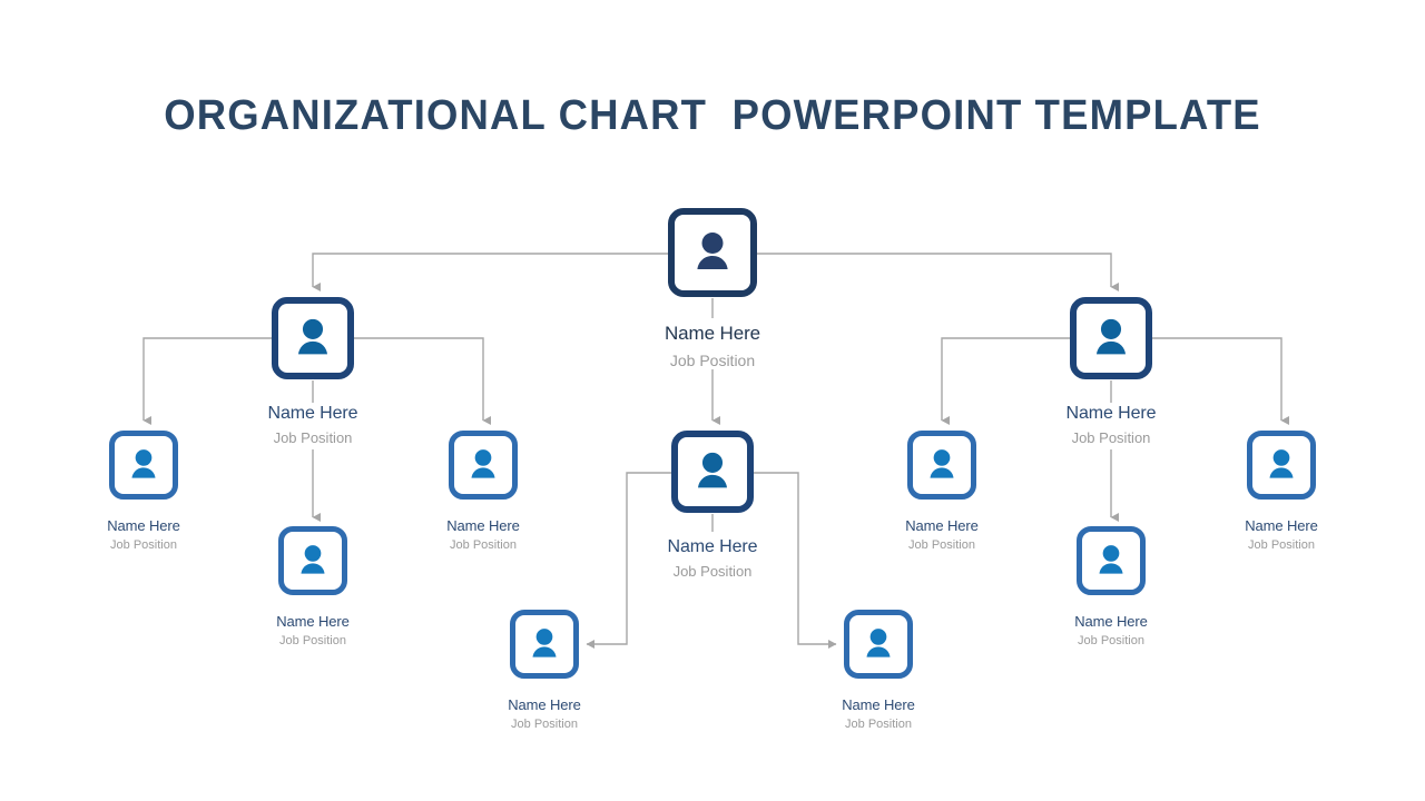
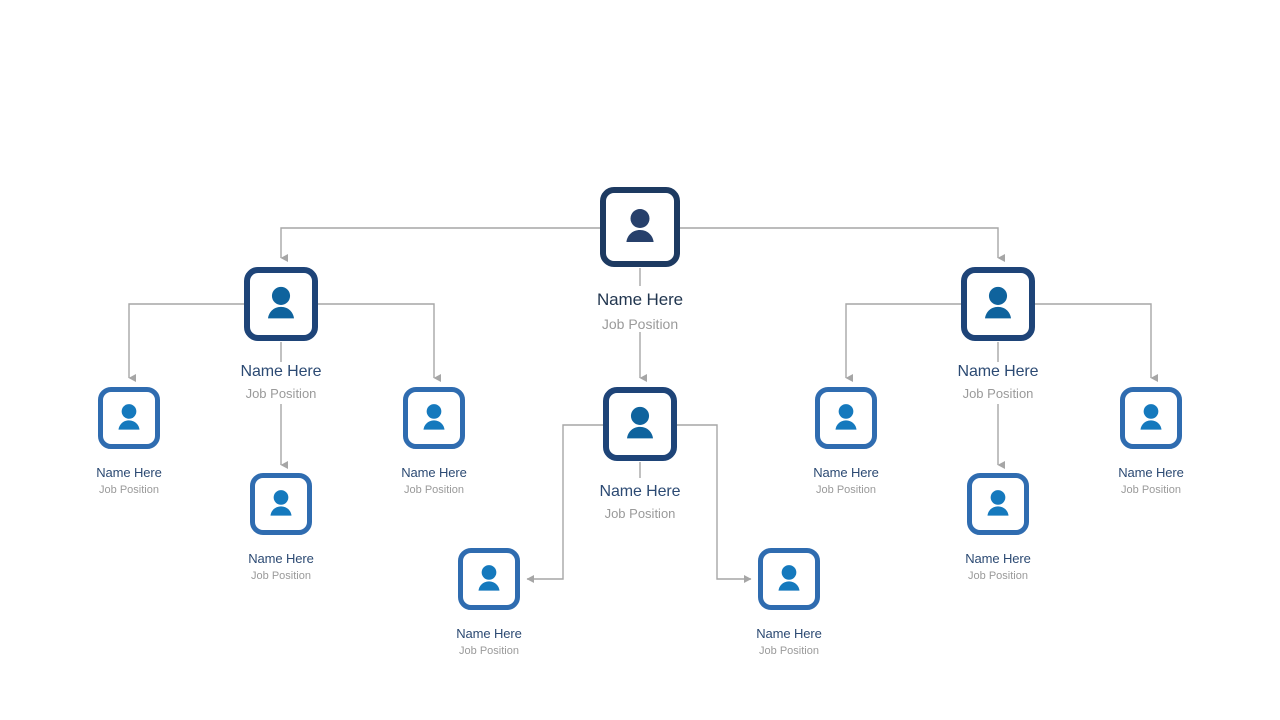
- ORGANIZATIONAL CHART POWERPOINT TEMPLATE
  Name Here
  Job Position
  Name Here
  Job Position
  Name Here
  Job Position
  Name Here
  Job Position
  Name Here
  Job Position
  Name Here
  Job Position
  Name Here
  Job Position
  Name Here
  Job Position
  Name Here
  Job Position
  Name Here
  Job Position
  Name Here
  Job Position
  Name Here
  Job Position
